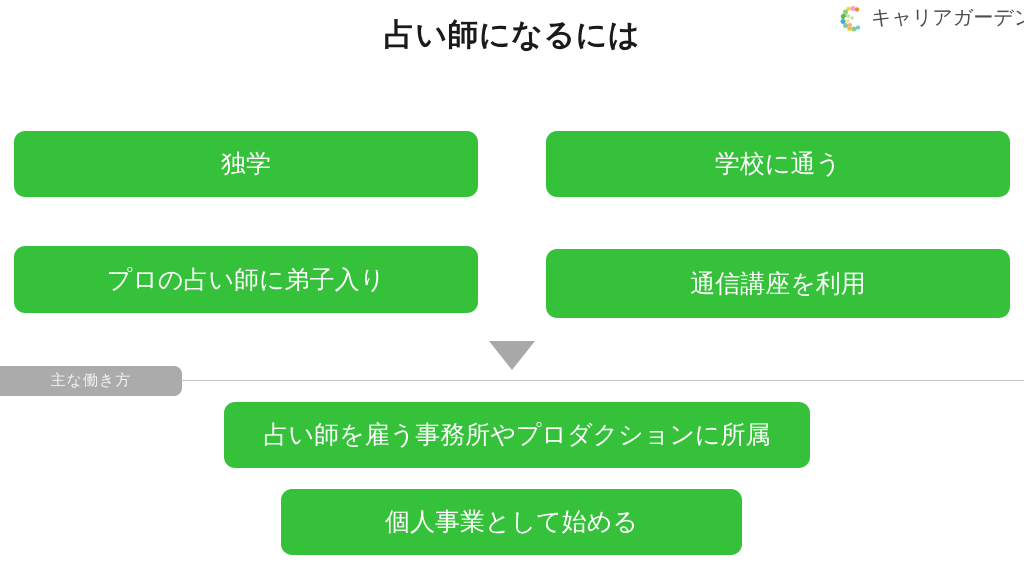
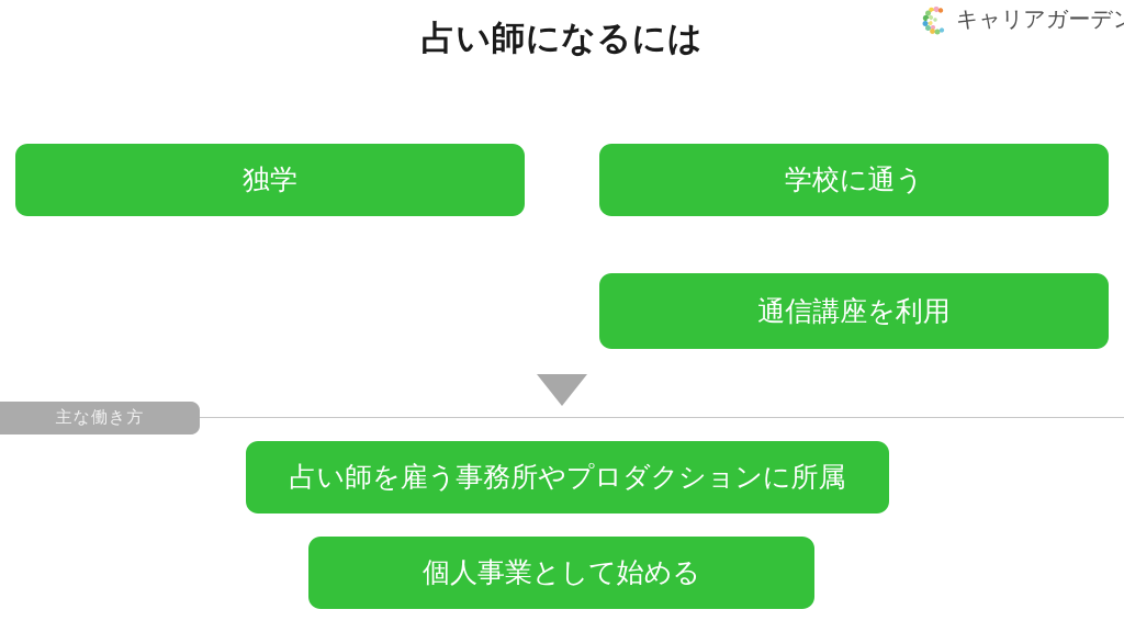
  占い師になるには
  キャリアガーデ
  独学
  学校に通う
- プロの占い師に弟子入り
  通信講座を利用
  主な働き方
  占い師を雇う事務所やプロダクションに所属
  個人事業として始める
